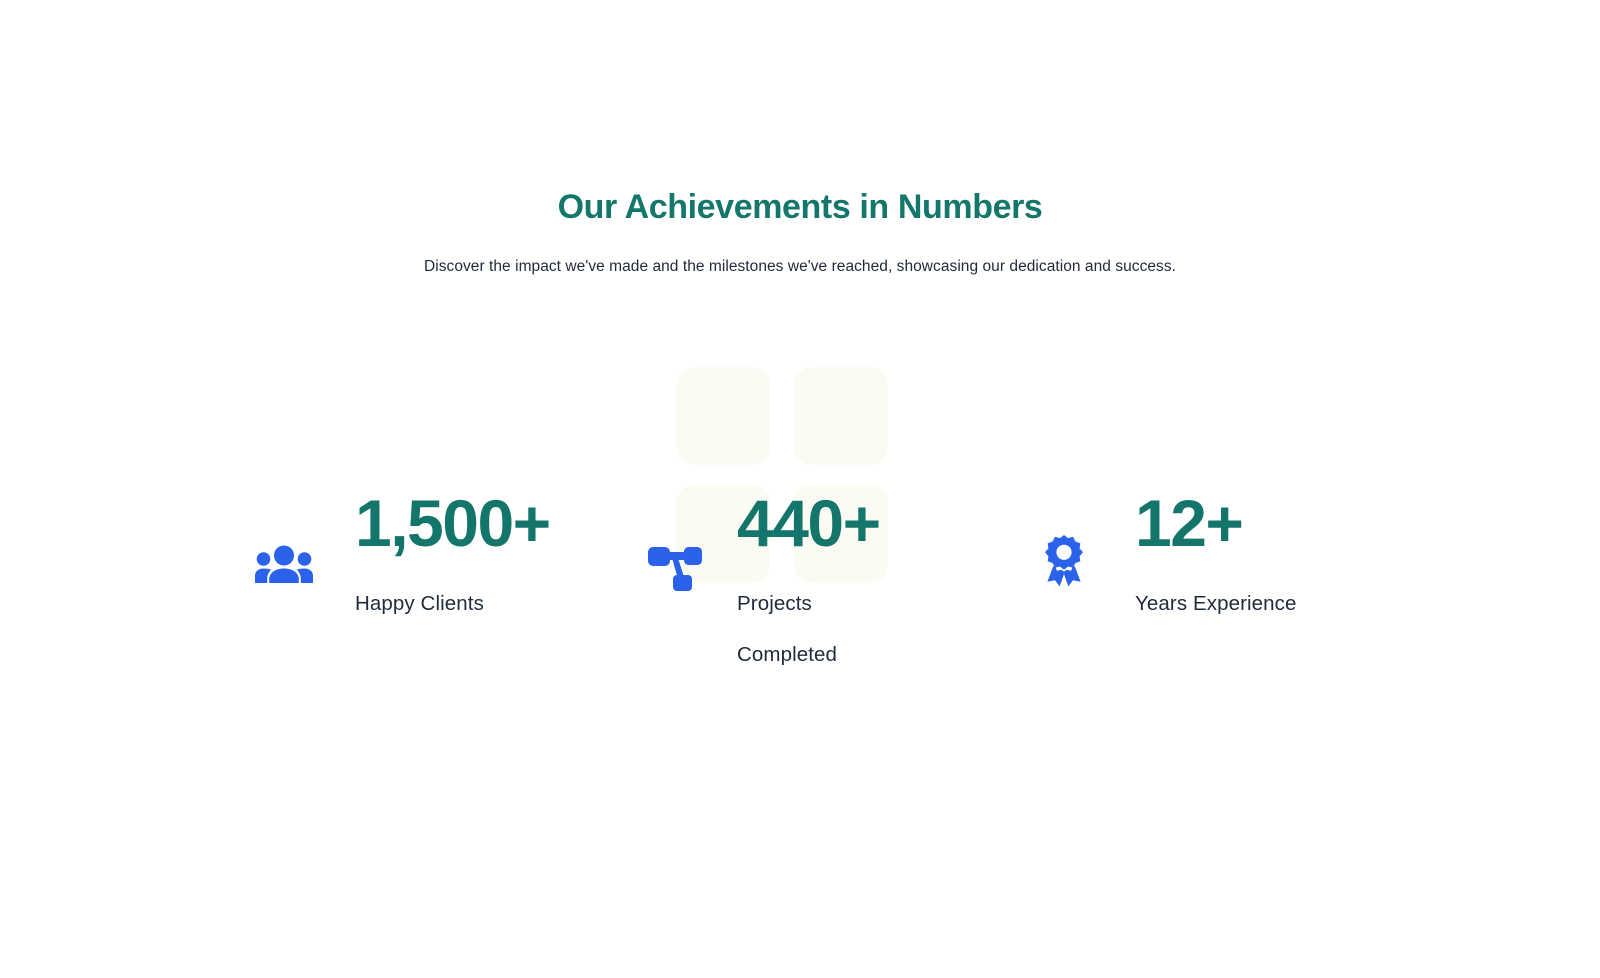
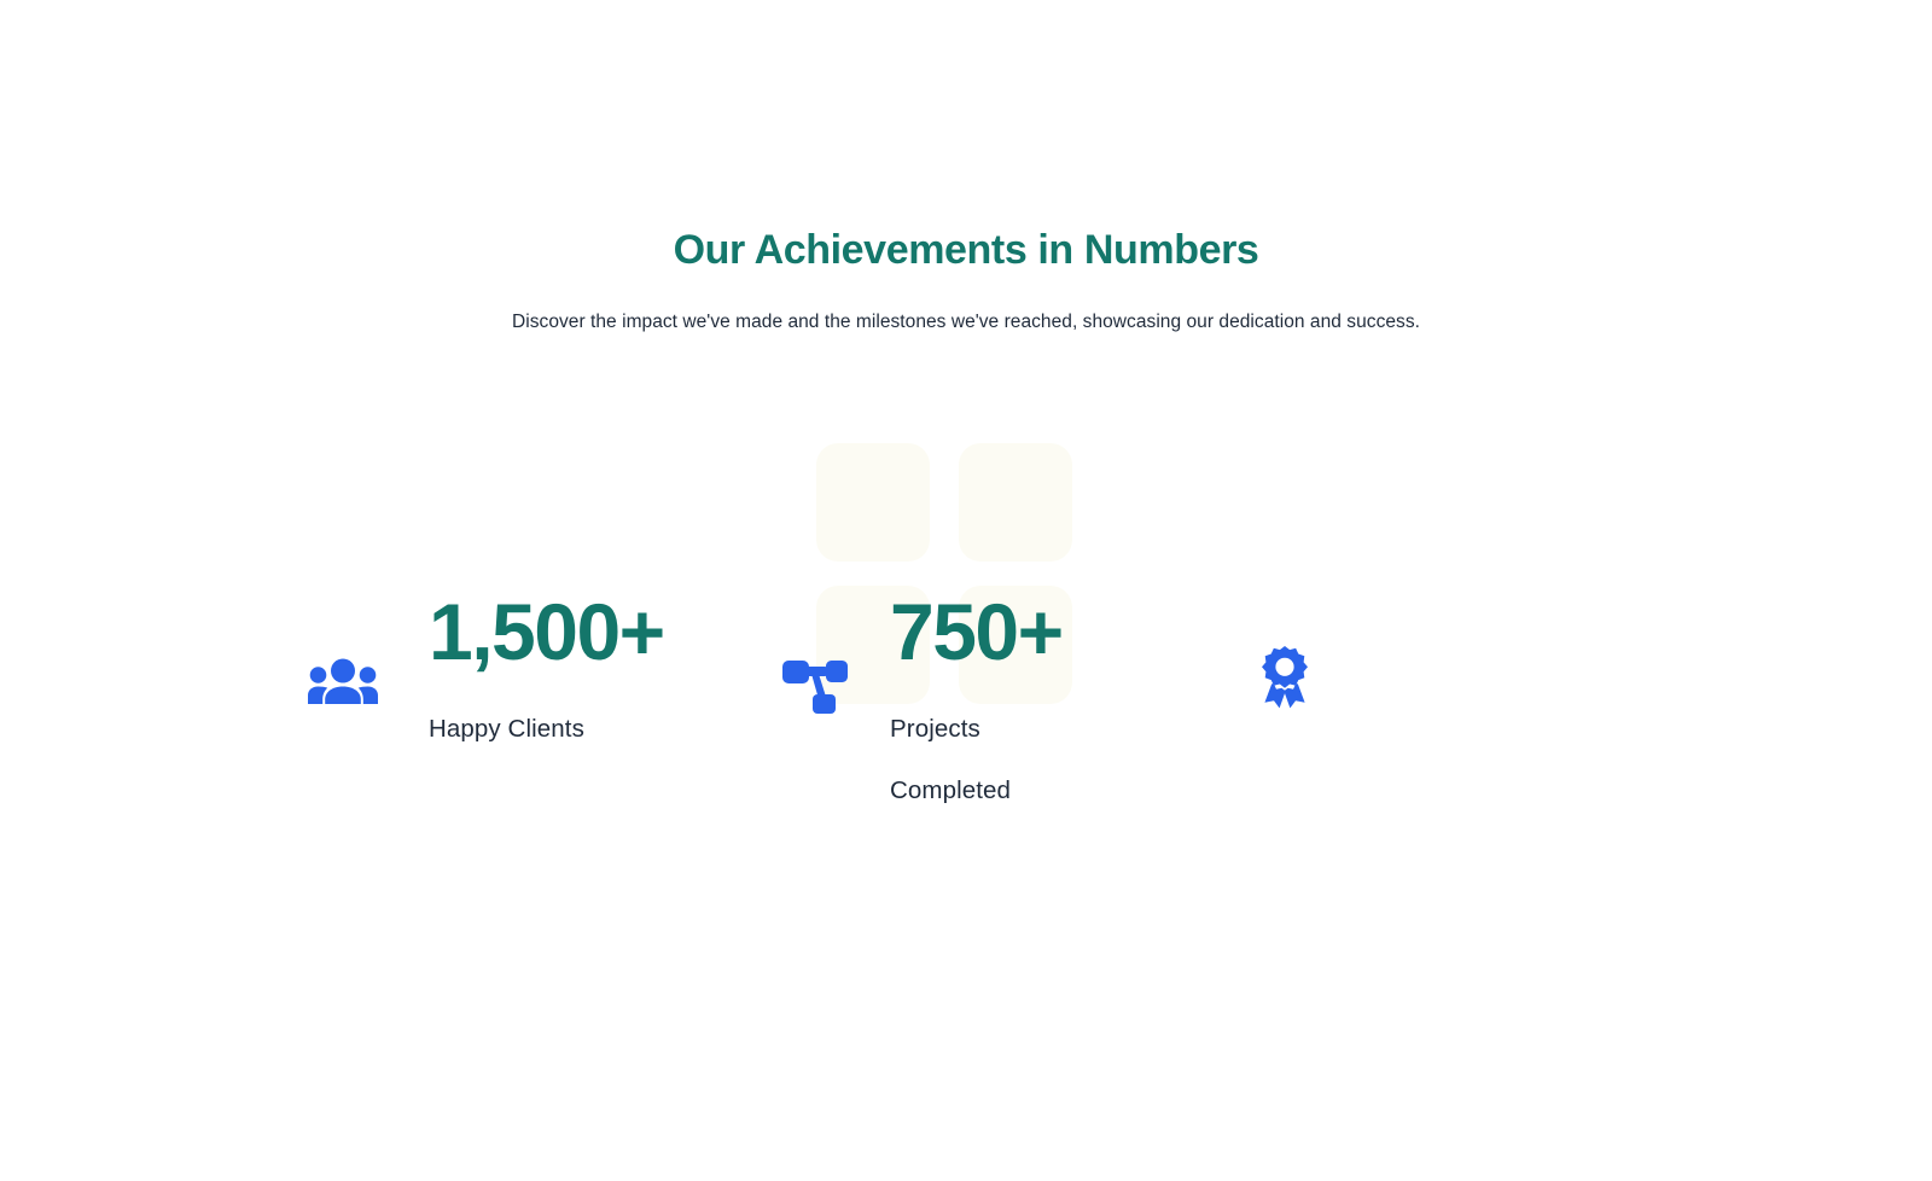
  Our Achievements in Numbers
  Discover the impact we've made and the milestones we've reached, showcasing our dedication and success.
  1,500+
  Happy Clients
- 440+
+ 750+
  Projects Completed
- 12+
- Years Experience
